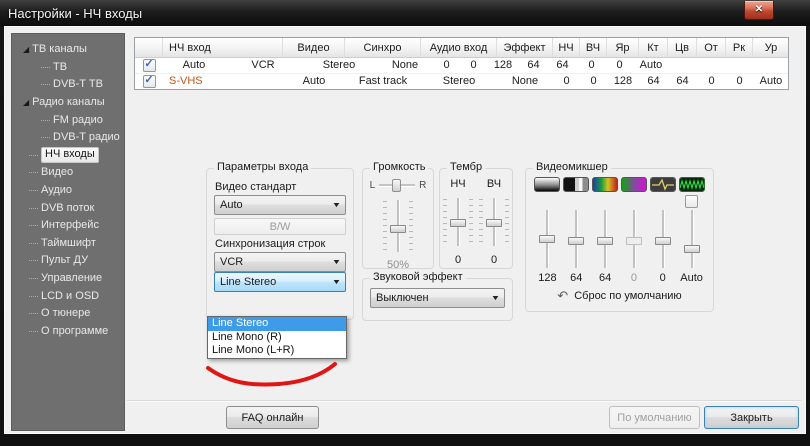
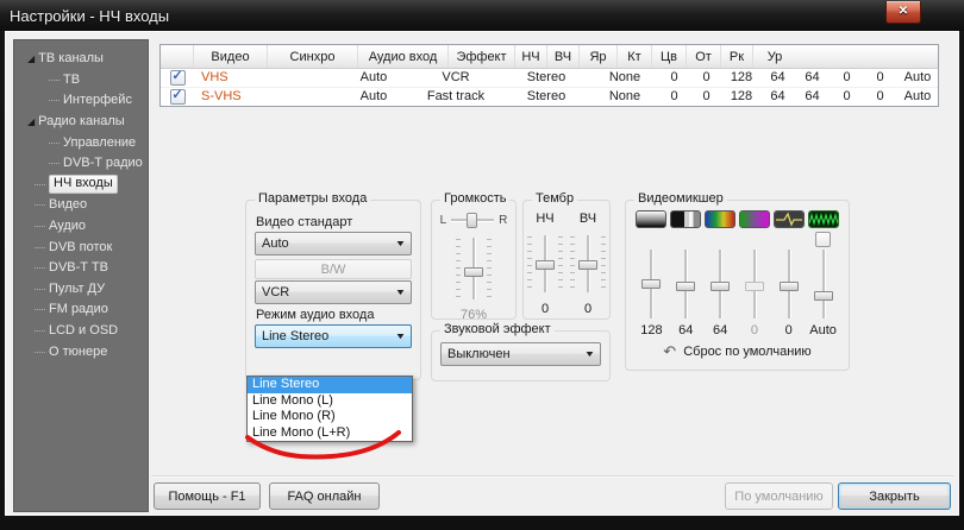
  Настройки - НЧ входы
  ✕
  ◢
  ТВ каналы
  ТВ
- DVB-T ТВ
+ Интерфейс
  ◢
  Радио каналы
- FM радио
+ Управление
  DVB-T радио
  НЧ входы
  Видео
  Аудио
  DVB поток
- Интерфейс
+ DVB-T ТВ
- Таймшифт
  Пульт ДУ
- Управление
+ FM радио
  LCD и OSD
  О тюнере
- О программе
- НЧ вход
  Видео
  Синхро
  Аудио вход
  Эффект
  НЧ
  ВЧ
  Яр
  Кт
  Цв
  От
  Рк
  Ур
  ✓
+ VHS
  Auto
  VCR
  Stereo
  None
  0
  0
  128
  64
  64
  0
  0
  Auto
  ✓
  S-VHS
  Auto
  Fast track
  Stereo
  None
  0
  0
  128
  64
  64
  0
  0
  Auto
  Параметры входа
  Видео стандарт
  Auto
  B/W
- Синхронизация строк
  VCR
+ Режим аудио входа
  Line Stereo
  Line Stereo
+ Line Mono (L)
  Line Mono (R)
  Line Mono (L+R)
  Громкость
  L
  R
- 50%
+ 76%
  Тембр
  НЧ
  ВЧ
  0
  0
  Звуковой эффект
  Выключен
  Видеомикшер
  128
  64
  64
  0
  0
  Auto
  ↶
  Сброс по умолчанию
+ Помощь - F1
  FAQ онлайн
  По умолчанию
  Закрыть
